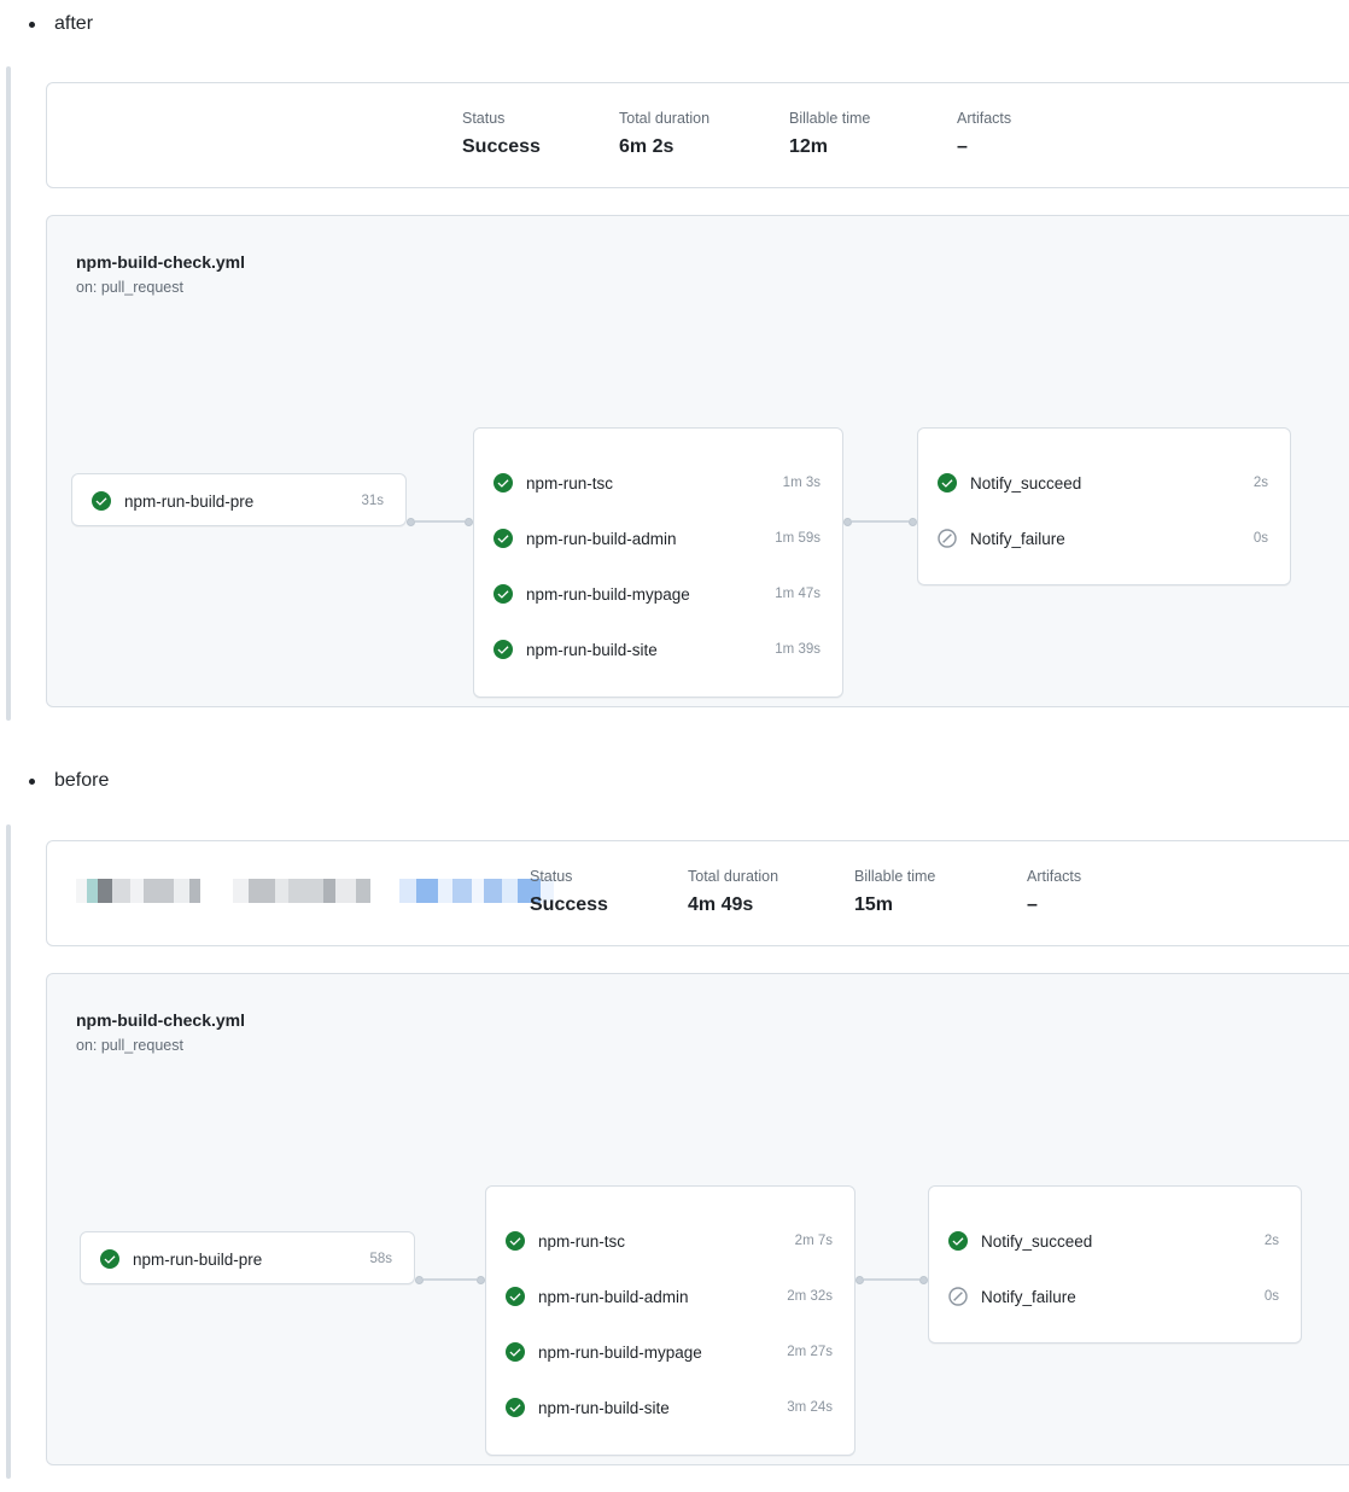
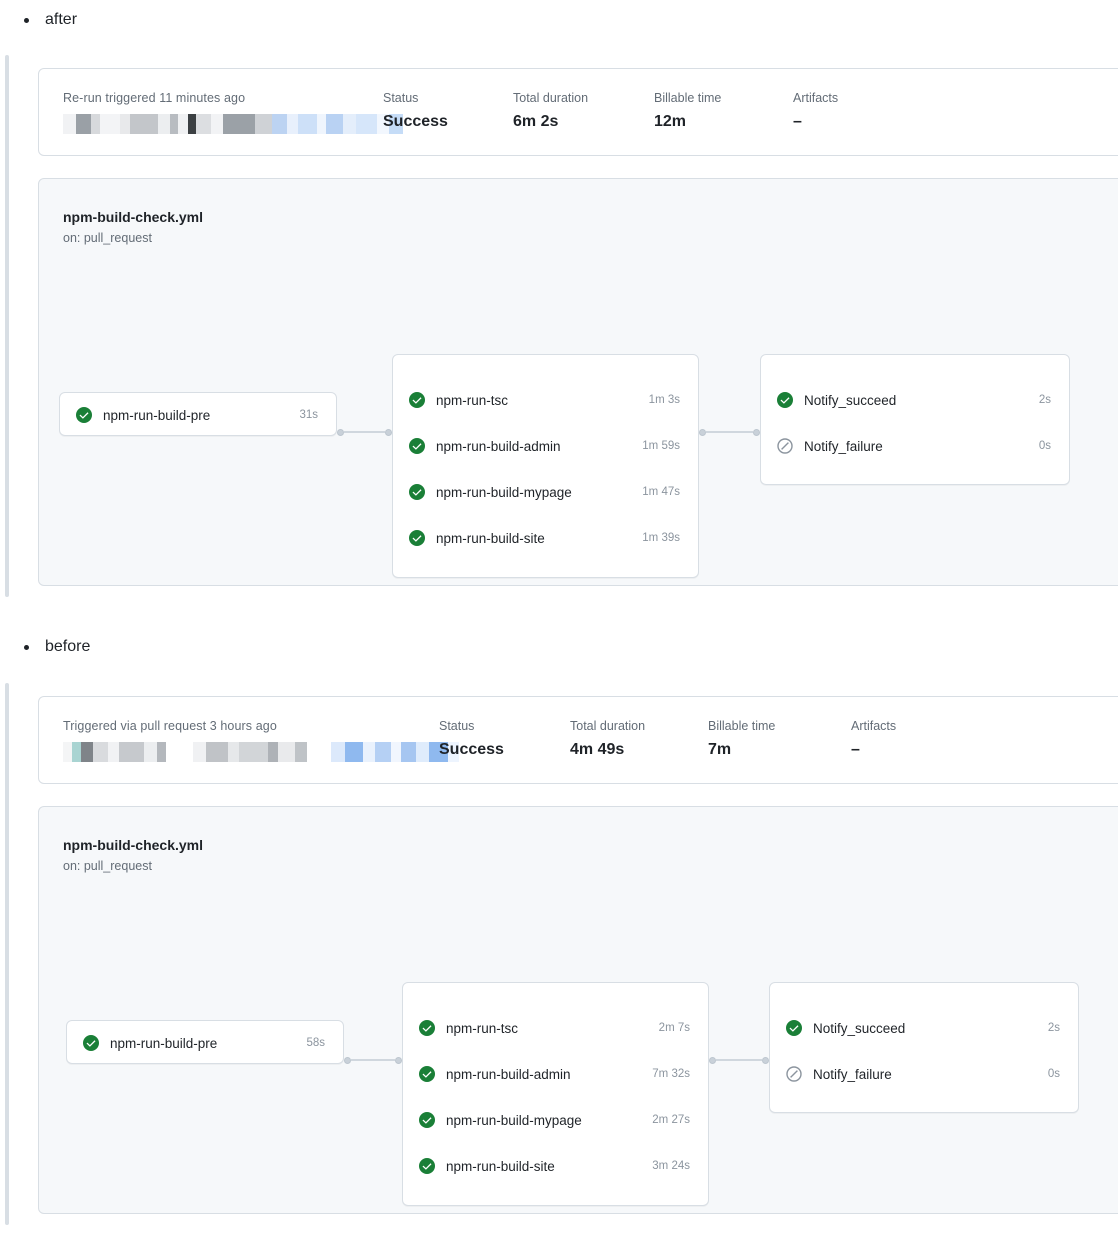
  after
+ Re-run triggered 11 minutes ago
  Status
  Success
  Total duration
  6m 2s
  Billable time
  12m
  Artifacts
  –
  npm-build-check.yml
  on: pull_request
  npm-run-build-pre
  31s
  npm-run-tsc
  1m 3s
  npm-run-build-admin
  1m 59s
  npm-run-build-mypage
  1m 47s
  npm-run-build-site
  1m 39s
  Notify_succeed
  2s
  Notify_failure
  0s
  before
+ Triggered via pull request 3 hours ago
  Status
  Success
  Total duration
  4m 49s
  Billable time
- 15m
+ 7m
  Artifacts
  –
  npm-build-check.yml
  on: pull_request
  npm-run-build-pre
  58s
  npm-run-tsc
  2m 7s
  npm-run-build-admin
- 2m 32s
+ 7m 32s
  npm-run-build-mypage
  2m 27s
  npm-run-build-site
  3m 24s
  Notify_succeed
  2s
  Notify_failure
  0s
